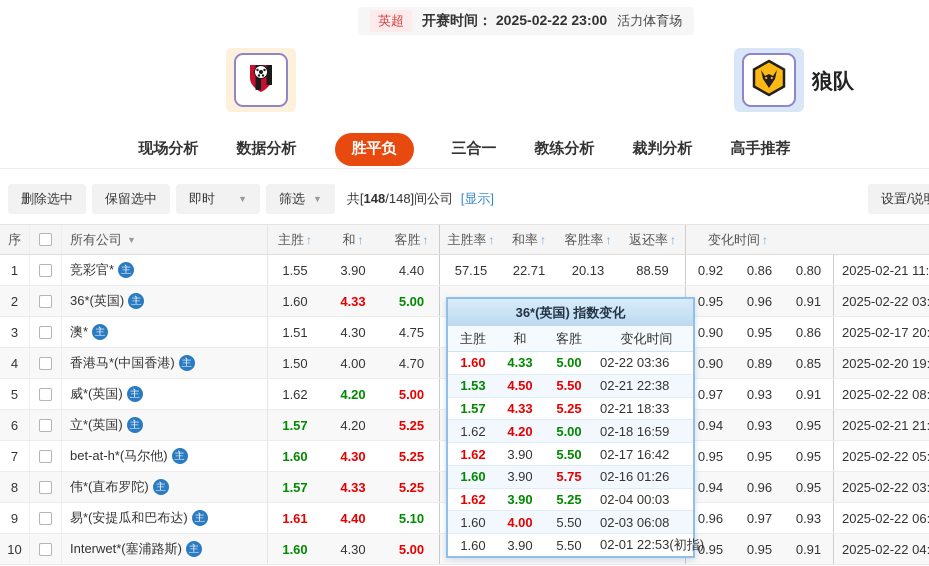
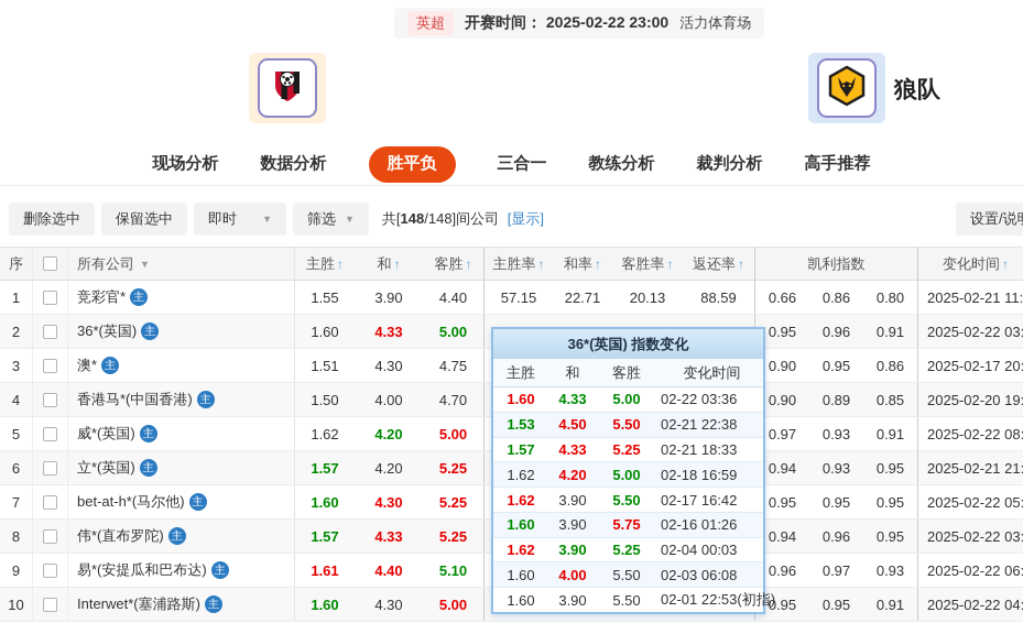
  英超
  开赛时间： 2025-02-22 23:00
  活力体育场
  狼队
  现场分析
  数据分析
  胜平负
  三合一
  教练分析
  裁判分析
  高手推荐
  删除选中
  保留选中
  即时
  ▼
  筛选
  ▼
  共[148/148]间公司 [显示]
  设置/说
  序
  所有公司
  ▼
  主胜
  ↑
  和
  ↑
  客胜
  ↑
  主胜率
  ↑
  和率
  ↑
  客胜率
  ↑
  返还率
  ↑
+ 凯利指数
  变化时间
  ↑
  1
  竞彩官*
  主
  1.55
  3.90
  4.40
  57.15
  22.71
  20.13
  88.59
- 0.92
+ 0.66
  0.86
  0.80
  2025-02-21 11:
  2
  36*(英国)
  主
  1.60
  4.33
  5.00
  0.95
  0.96
  0.91
  2025-02-22 03:
  3
  澳*
  主
  1.51
  4.30
  4.75
  0.90
  0.95
  0.86
  2025-02-17 20:
  4
  香港马*(中国香港)
  主
  1.50
  4.00
  4.70
  0.90
  0.89
  0.85
  2025-02-20 19:
  5
  威*(英国)
  主
  1.62
  4.20
  5.00
  0.97
  0.93
  0.91
  2025-02-22 08:
  6
  立*(英国)
  主
  1.57
  4.20
  5.25
  0.94
  0.93
  0.95
  2025-02-21 21:
  7
  bet-at-h*(马尔他)
  主
  1.60
  4.30
  5.25
  0.95
  0.95
  0.95
  2025-02-22 05:
  8
  伟*(直布罗陀)
  主
  1.57
  4.33
  5.25
  0.94
  0.96
  0.95
  2025-02-22 03:
  9
  易*(安提瓜和巴布达)
  主
  1.61
  4.40
  5.10
  0.96
  0.97
  0.93
  2025-02-22 06:
  10
  Interwet*(塞浦路斯)
  主
  1.60
  4.30
  5.00
  0.95
  0.95
  0.91
  2025-02-22 04:
  36*(英国) 指数变化
  主胜
  和
  客胜
  变化时间
  1.60
  4.33
  5.00
  02-22 03:36
  1.53
  4.50
  5.50
  02-21 22:38
  1.57
  4.33
  5.25
  02-21 18:33
  1.62
  4.20
  5.00
  02-18 16:59
  1.62
  3.90
  5.50
  02-17 16:42
  1.60
  3.90
  5.75
  02-16 01:26
  1.62
  3.90
  5.25
  02-04 00:03
  1.60
  4.00
  5.50
  02-03 06:08
  1.60
  3.90
  5.50
  02-01 22:53(初指)
